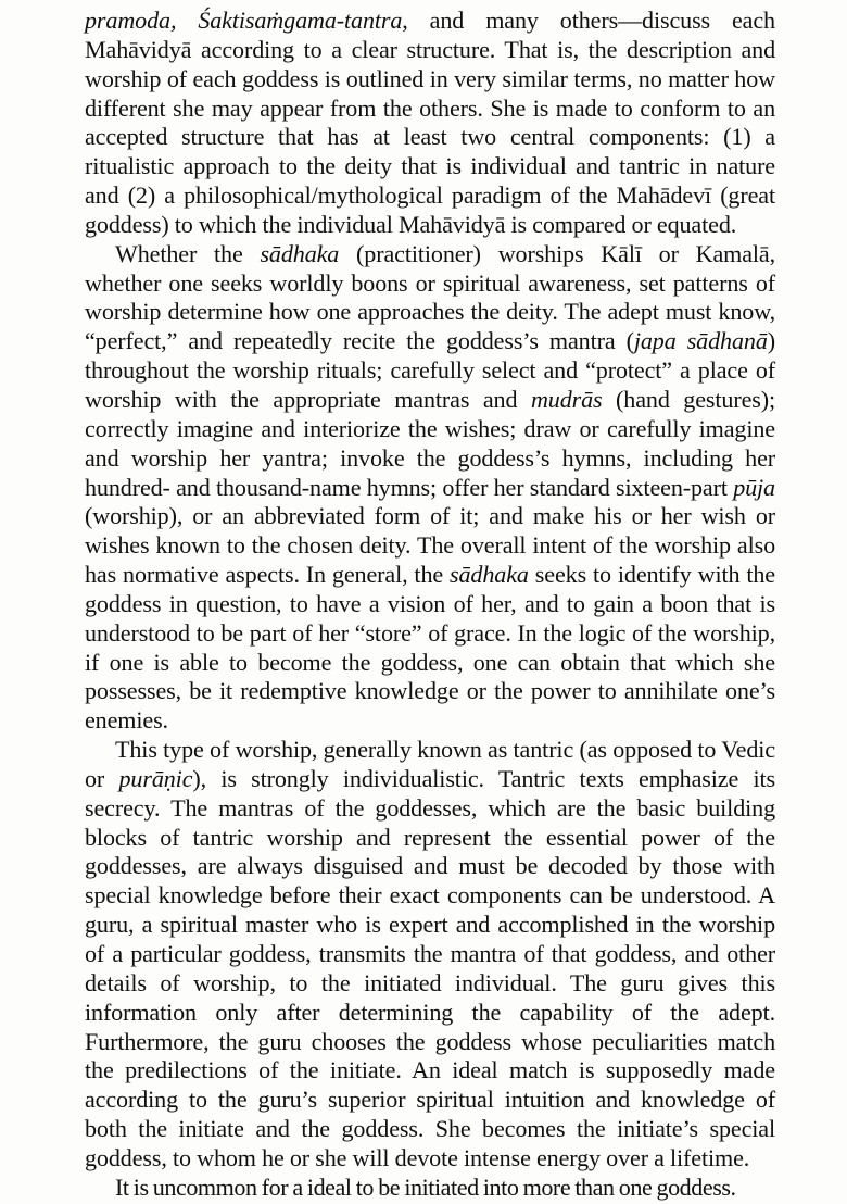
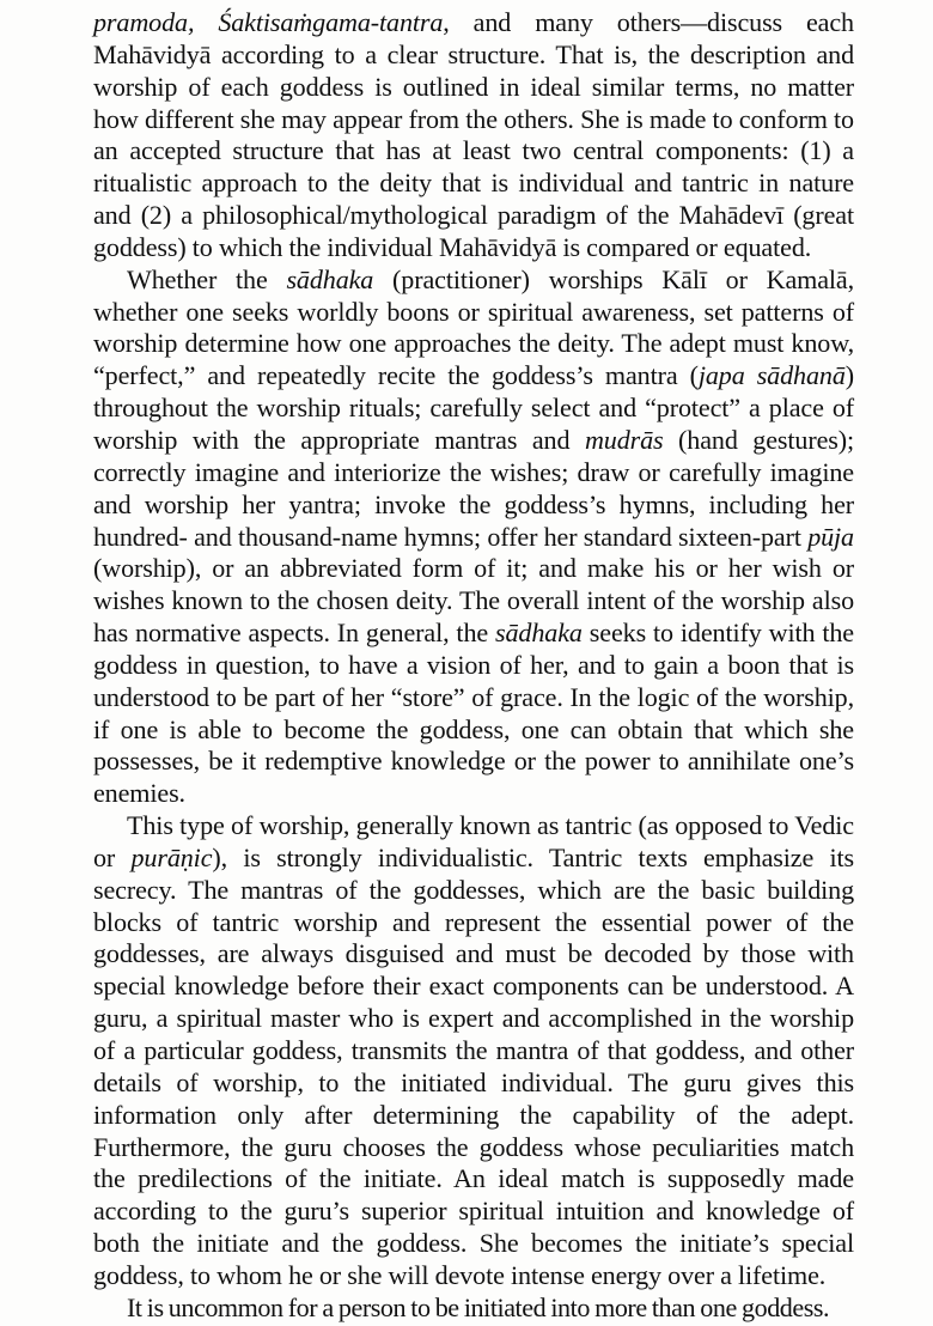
- pramoda, Śaktisaṁgama-tantra, and many others—discuss each Mahāvidyā according to a clear structure. That is, the description and worship of each goddess is outlined in very similar terms, no matter how different she may appear from the others. She is made to conform to an accepted structure that has at least two central components: (1) a ritualistic approach to the deity that is individual and tantric in nature and (2) a philosophical/mythological paradigm of the Mahādevī (great goddess) to which the individual Mahāvidyā is compared or equated.
+ pramoda, Śaktisaṁgama-tantra, and many others—discuss each Mahāvidyā according to a clear structure. That is, the description and worship of each goddess is outlined in ideal similar terms, no matter how different she may appear from the others. She is made to conform to an accepted structure that has at least two central components: (1) a ritualistic approach to the deity that is individual and tantric in nature and (2) a philosophical/mythological paradigm of the Mahādevī (great goddess) to which the individual Mahāvidyā is compared or equated.
  Whether the sādhaka (practitioner) worships Kālī or Kamalā, whether one seeks worldly boons or spiritual awareness, set patterns of worship determine how one approaches the deity. The adept must know, “perfect,” and repeatedly recite the goddess’s mantra (japa sādhanā) throughout the worship rituals; carefully select and “protect” a place of worship with the appropriate mantras and mudrās (hand gestures); correctly imagine and interiorize the wishes; draw or carefully imagine and worship her yantra; invoke the goddess’s hymns, including her hundred- and thousand-name hymns; offer her standard sixteen-part pūja (worship), or an abbreviated form of it; and make his or her wish or wishes known to the chosen deity. The overall intent of the worship also has normative aspects. In general, the sādhaka seeks to identify with the goddess in question, to have a vision of her, and to gain a boon that is understood to be part of her “store” of grace. In the logic of the worship, if one is able to become the goddess, one can obtain that which she possesses, be it redemptive knowledge or the power to annihilate one’s enemies.
  This type of worship, generally known as tantric (as opposed to Vedic or purāṇic), is strongly individualistic. Tantric texts emphasize its secrecy. The mantras of the goddesses, which are the basic building blocks of tantric worship and represent the essential power of the goddesses, are always disguised and must be decoded by those with special knowledge before their exact components can be understood. A guru, a spiritual master who is expert and accomplished in the worship of a particular goddess, transmits the mantra of that goddess, and other details of worship, to the initiated individual. The guru gives this information only after determining the capability of the adept. Furthermore, the guru chooses the goddess whose peculiarities match the predilections of the initiate. An ideal match is supposedly made according to the guru’s superior spiritual intuition and knowledge of both the initiate and the goddess. She becomes the initiate’s special goddess, to whom he or she will devote intense energy over a lifetime.
- It is uncommon for a ideal to be initiated into more than one goddess.
+ It is uncommon for a person to be initiated into more than one goddess.
